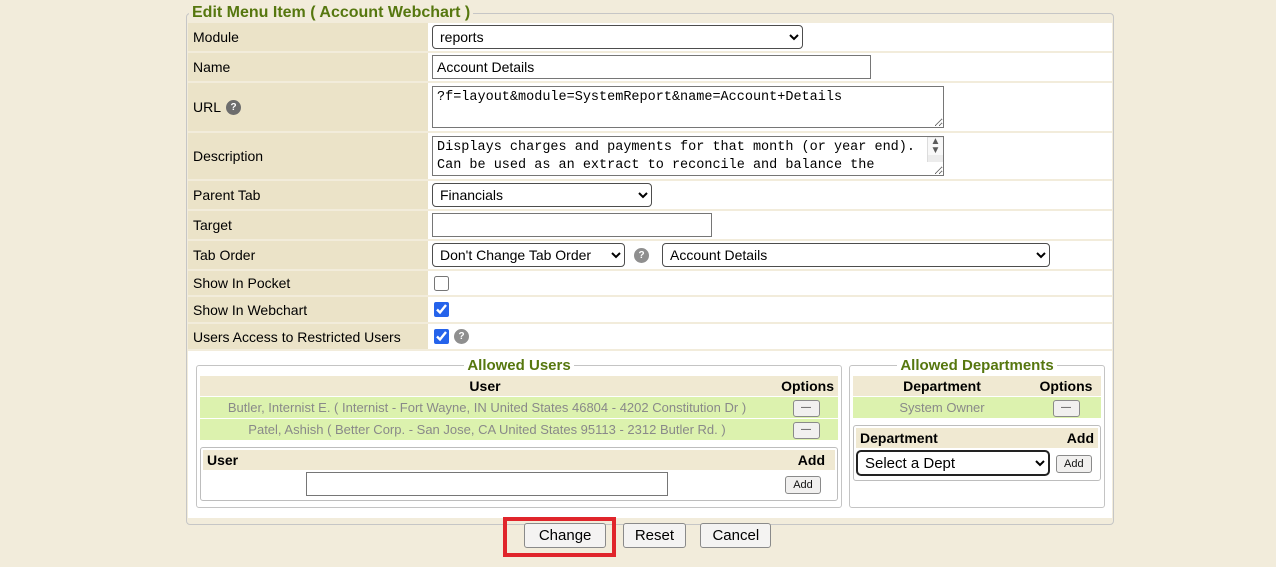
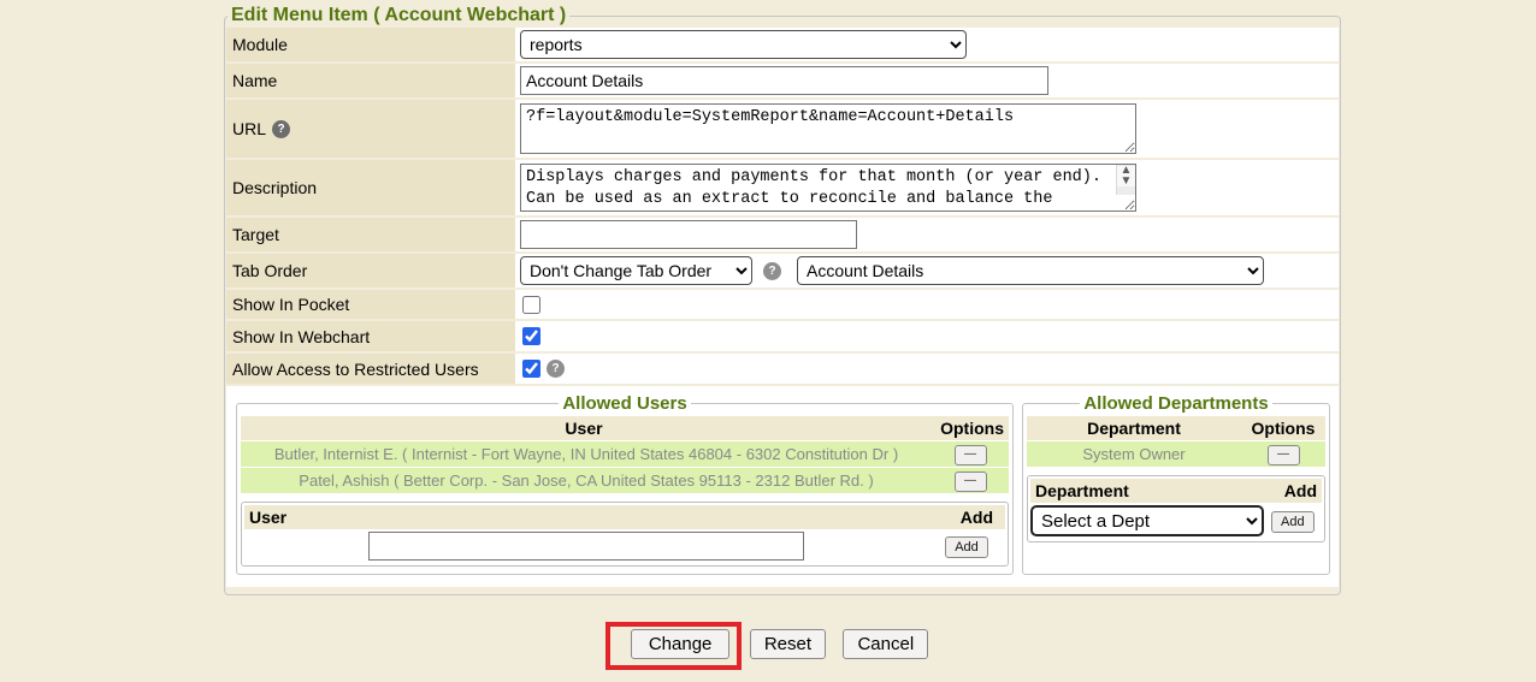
  Edit Menu Item ( Account Webchart )
  Module
  reports
  Name
  Account Details
  URL
  ?
  ?f=layout&module=SystemReport&name=Account+Details
  Description
  Displays charges and payments for that month (or year end).
  Can be used as an extract to reconcile and balance the
  ▲
  ▼
- Parent Tab
- Financials
  Target
  Tab Order
  Don't Change Tab Order
  ?
  Account Details
  Show In Pocket
  Show In Webchart
- Users Access to Restricted Users
+ Allow Access to Restricted Users
  ?
  Allowed Users
  User
  Options
- Butler, Internist E. ( Internist - Fort Wayne, IN United States 46804 - 4202 Constitution Dr )
+ Butler, Internist E. ( Internist - Fort Wayne, IN United States 46804 - 6302 Constitution Dr )
  —
  Patel, Ashish ( Better Corp. - San Jose, CA United States 95113 - 2312 Butler Rd. )
  —
  User
  Add
  Add
  Allowed Departments
  Department
  Options
  System Owner
  —
  Department
  Add
  Select a Dept
  Add
  Change Reset Cancel
